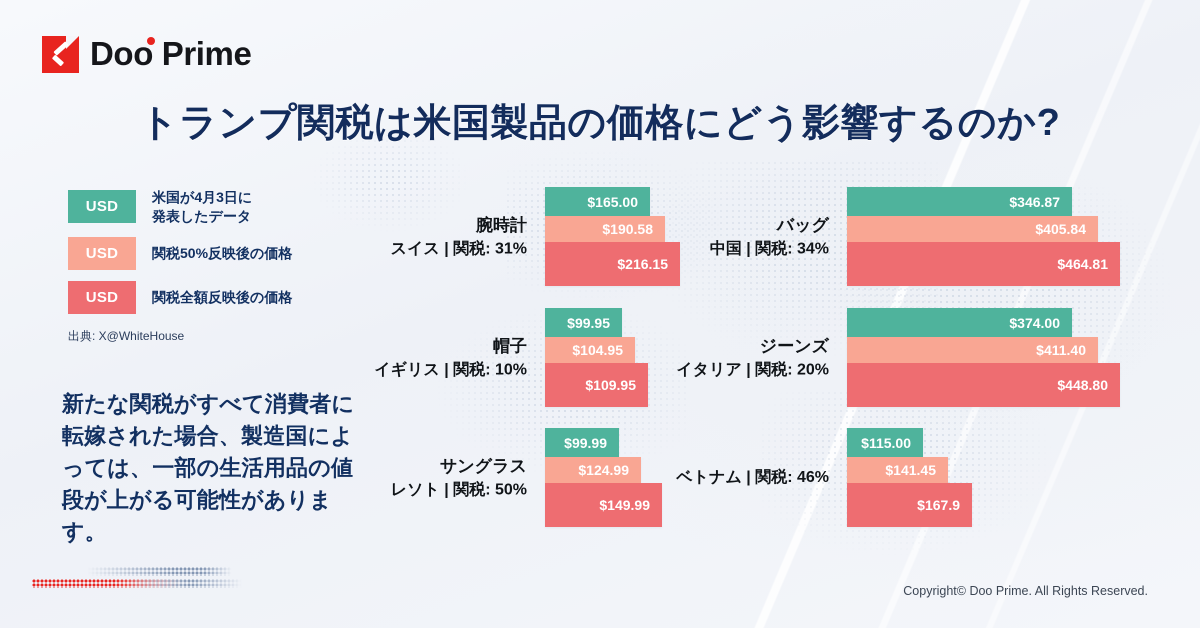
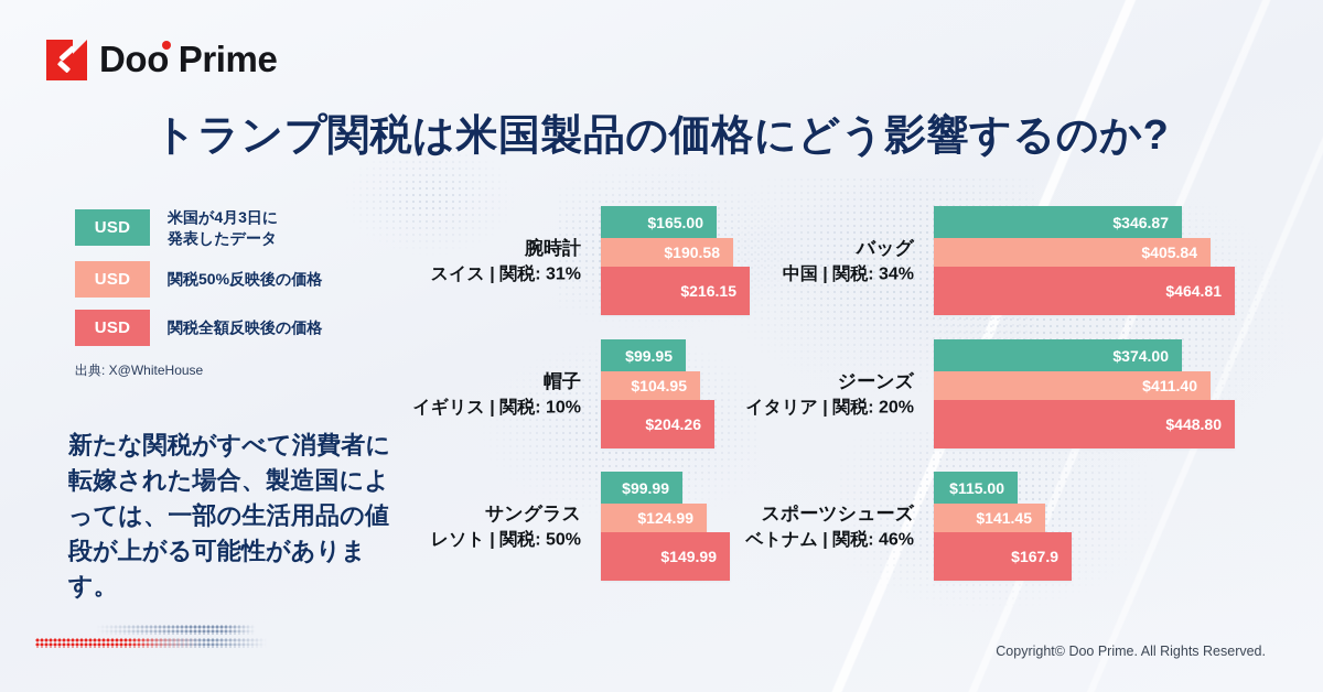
  Doo Prime
  トランプ関税は米国製品の価格にどう影響するのか?
  USD
  米国が4月3日に
  発表したデータ
  USD
  関税50%反映後の価格
  USD
  関税全額反映後の価格
  出典: X@WhiteHouse
  新たな関税がすべて消費者に転嫁された場合、製造国によっては、一部の生活用品の値段が上がる可能性があります。
  腕時計
  スイス | 関税: 31%
  $165.00
  $190.58
  $216.15
  バッグ
  中国 | 関税: 34%
  $346.87
  $405.84
  $464.81
  帽子
  イギリス | 関税: 10%
  $99.95
  $104.95
- $109.95
+ $204.26
  ジーンズ
  イタリア | 関税: 20%
  $374.00
  $411.40
  $448.80
  サングラス
  レソト | 関税: 50%
  $99.99
  $124.99
  $149.99
+ スポーツシューズ
  ベトナム | 関税: 46%
  $115.00
  $141.45
  $167.9
  Copyright© Doo Prime. All Rights Reserved.
